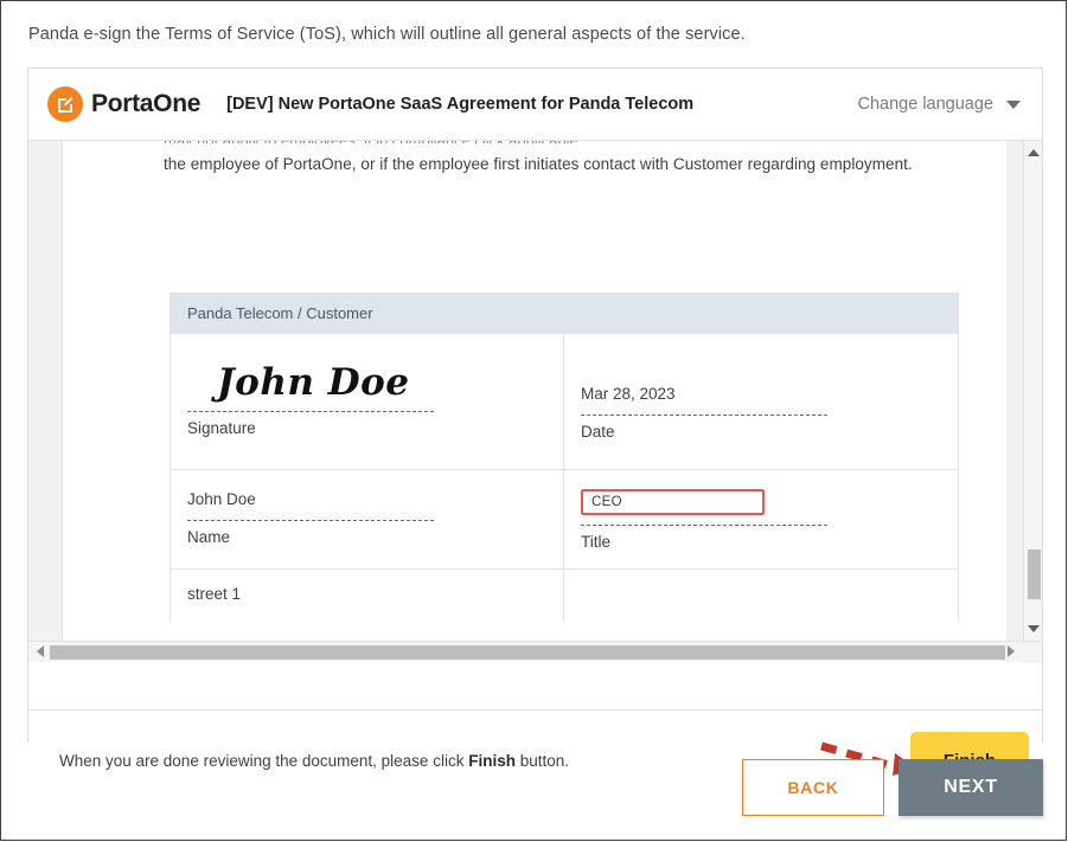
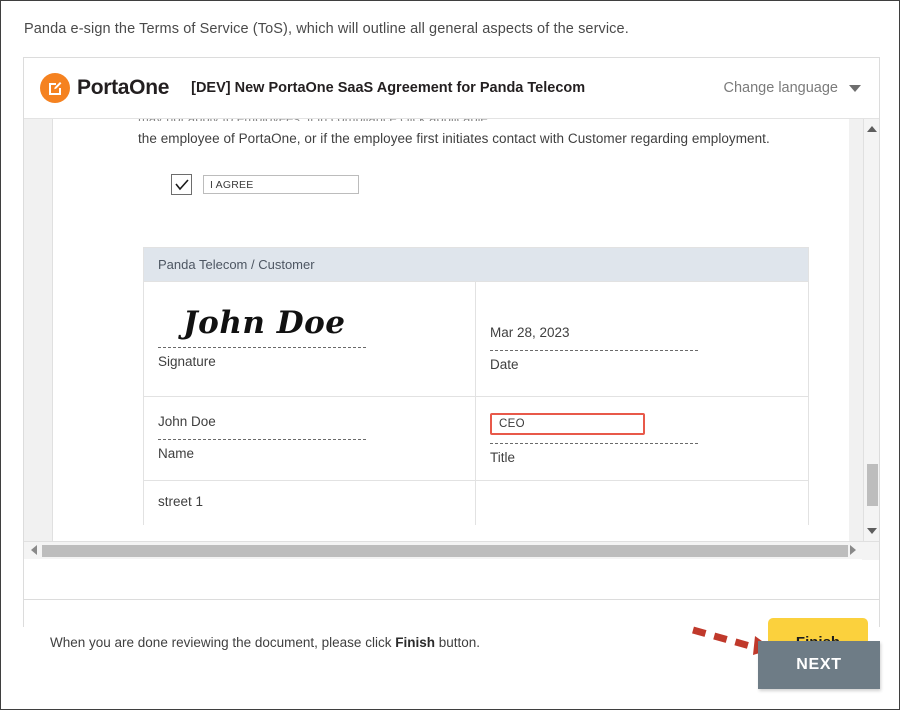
  Panda e-sign the Terms of Service (ToS), which will outline all general aspects of the service.
  PortaOne
  [DEV] New PortaOne SaaS Agreement for Panda Telecom
  Change language
  may not apply to employees, if in compliance click applicable
  the employee of PortaOne, or if the employee first initiates contact with Customer regarding employment.
+ I AGREE
  Panda Telecom / Customer
  John Doe
  Signature
  Mar 28, 2023
  Date
  John Doe
  Name
  CEO
  Title
  street 1
  When you are done reviewing the document, please click Finish button.
- BACK
  NEXT
